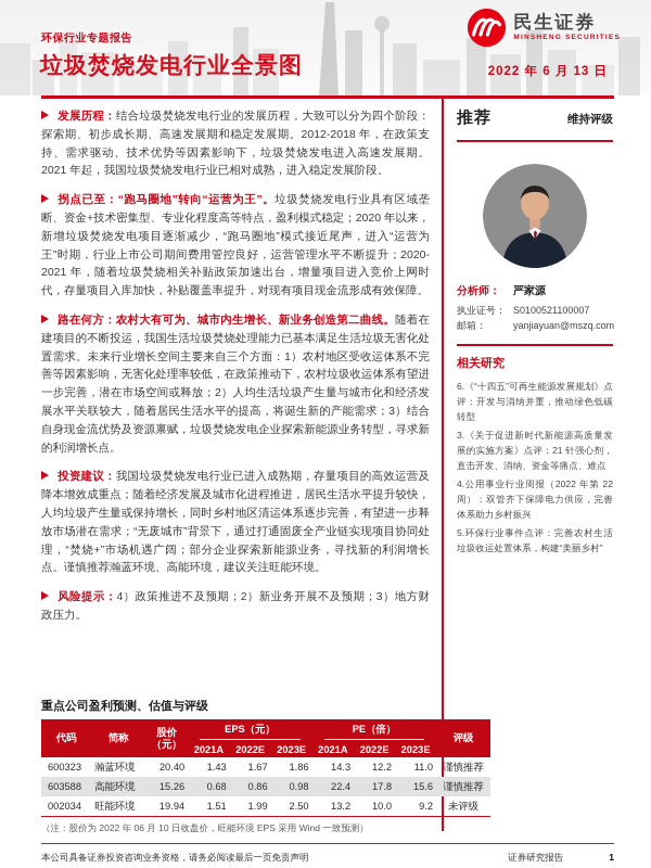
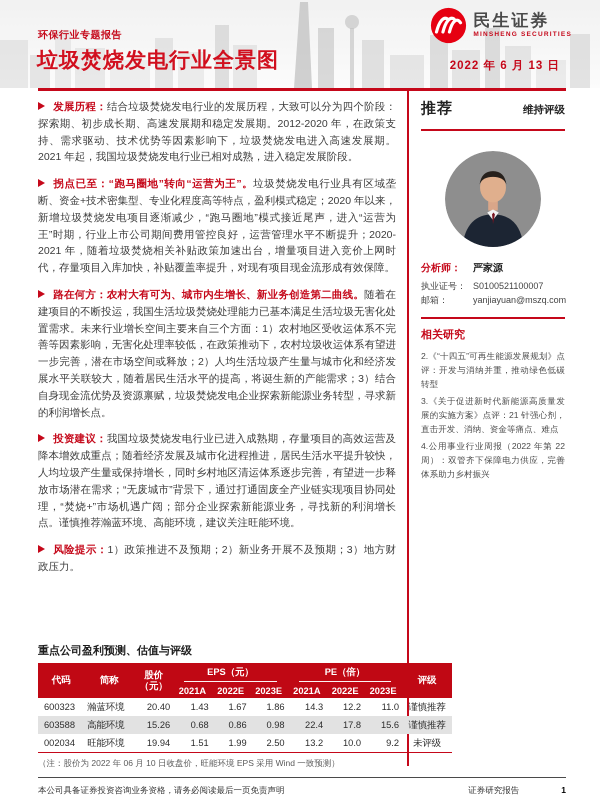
  环保行业专题报告
  垃圾焚烧发电行业全景图
  民生证券
  2022 年 6 月 13 日
- 发展历程：结合垃圾焚烧发电行业的发展历程，大致可以分为四个阶段：探索期、初步成长期、高速发展期和稳定发展期。2012-2018 年，在政策支持、需求驱动、技术优势等因素影响下，垃圾焚烧发电进入高速发展期。2021 年起，我国垃圾焚烧发电行业已相对成熟，进入稳定发展阶段。
+ 发展历程：结合垃圾焚烧发电行业的发展历程，大致可以分为四个阶段：探索期、初步成长期、高速发展期和稳定发展期。2012-2020 年，在政策支持、需求驱动、技术优势等因素影响下，垃圾焚烧发电进入高速发展期。2021 年起，我国垃圾焚烧发电行业已相对成熟，进入稳定发展阶段。
  拐点已至：“跑马圈地”转向“运营为王”。垃圾焚烧发电行业具有区域垄断、资金+技术密集型、专业化程度高等特点，盈利模式稳定；2020 年以来，新增垃圾焚烧发电项目逐渐减少，“跑马圈地”模式接近尾声，进入“运营为王”时期，行业上市公司期间费用管控良好，运营管理水平不断提升；2020-2021 年，随着垃圾焚烧相关补贴政策加速出台，增量项目进入竞价上网时代，存量项目入库加快，补贴覆盖率提升，对现有项目现金流形成有效保障。
  路在何方：农村大有可为、城市内生增长、新业务创造第二曲线。随着在建项目的不断投运，我国生活垃圾焚烧处理能力已基本满足生活垃圾无害化处置需求。未来行业增长空间主要来自三个方面：1）农村地区受收运体系不完善等因素影响，无害化处理率较低，在政策推动下，农村垃圾收运体系有望进一步完善，潜在市场空间或释放；2）人均生活垃圾产生量与城市化和经济发展水平关联较大，随着居民生活水平的提高，将诞生新的产能需求；3）结合自身现金流优势及资源禀赋，垃圾焚烧发电企业探索新能源业务转型，寻求新的利润增长点。
  投资建议：我国垃圾焚烧发电行业已进入成熟期，存量项目的高效运营及降本增效成重点；随着经济发展及城市化进程推进，居民生活水平提升较快，人均垃圾产生量或保持增长，同时乡村地区清运体系逐步完善，有望进一步释放市场潜在需求；“无废城市”背景下，通过打通固废全产业链实现项目协同处理，“焚烧+”市场机遇广阔；部分企业探索新能源业务，寻找新的利润增长点。谨慎推荐瀚蓝环境、高能环境，建议关注旺能环境。
- 风险提示：4）政策推进不及预期；2）新业务开展不及预期；3）地方财政压力。
+ 风险提示：1）政策推进不及预期；2）新业务开展不及预期；3）地方财政压力。
  推荐
  维持评级
  分析师：
  严家源
  执业证号：
  S0100521100007
  邮箱：
  yanjiayuan@mszq.com
  相关研究
- 6.《“十四五”可再生能源发展规划》点评：开发与消纳并重，推动绿色低碳转型
+ 2.《“十四五”可再生能源发展规划》点评：开发与消纳并重，推动绿色低碳转型
  3.《关于促进新时代新能源高质量发展的实施方案》点评：21 针强心剂，直击开发、消纳、资金等痛点、难点
  4.公用事业行业周报（2022 年第 22 周）：双管齐下保障电力供应，完善体系助力乡村振兴
- 5.环保行业事件点评：完善农村生活垃圾收运处置体系，构建“美丽乡村”
  重点公司盈利预测、估值与评级
  代码	简称	股价 （元）	EPS（元）	PE（倍）	评级
  2021A	2022E	2023E	2021A	2022E	2023E
  600323	瀚蓝环境	20.40	1.43	1.67	1.86	14.3	12.2	11.0	谨慎推荐
  603588	高能环境	15.26	0.68	0.86	0.98	22.4	17.8	15.6	谨慎推荐
  002034	旺能环境	19.94	1.51	1.99	2.50	13.2	10.0	9.2	未评级
  （注：股价为 2022 年 06 月 10 日收盘价，旺能环境 EPS 采用 Wind 一致预测）
  本公司具备证券投资咨询业务资格，请务必阅读最后一页免责声明
  证券研究报告
  1
